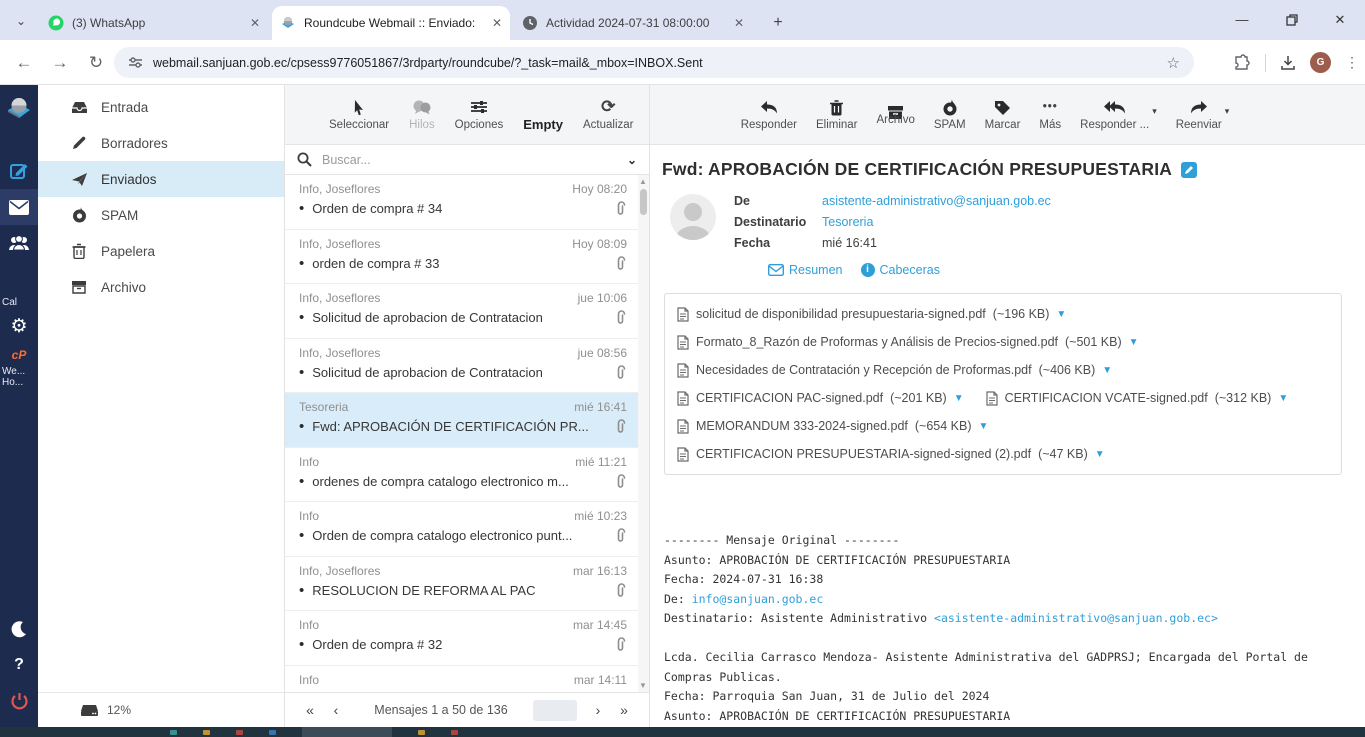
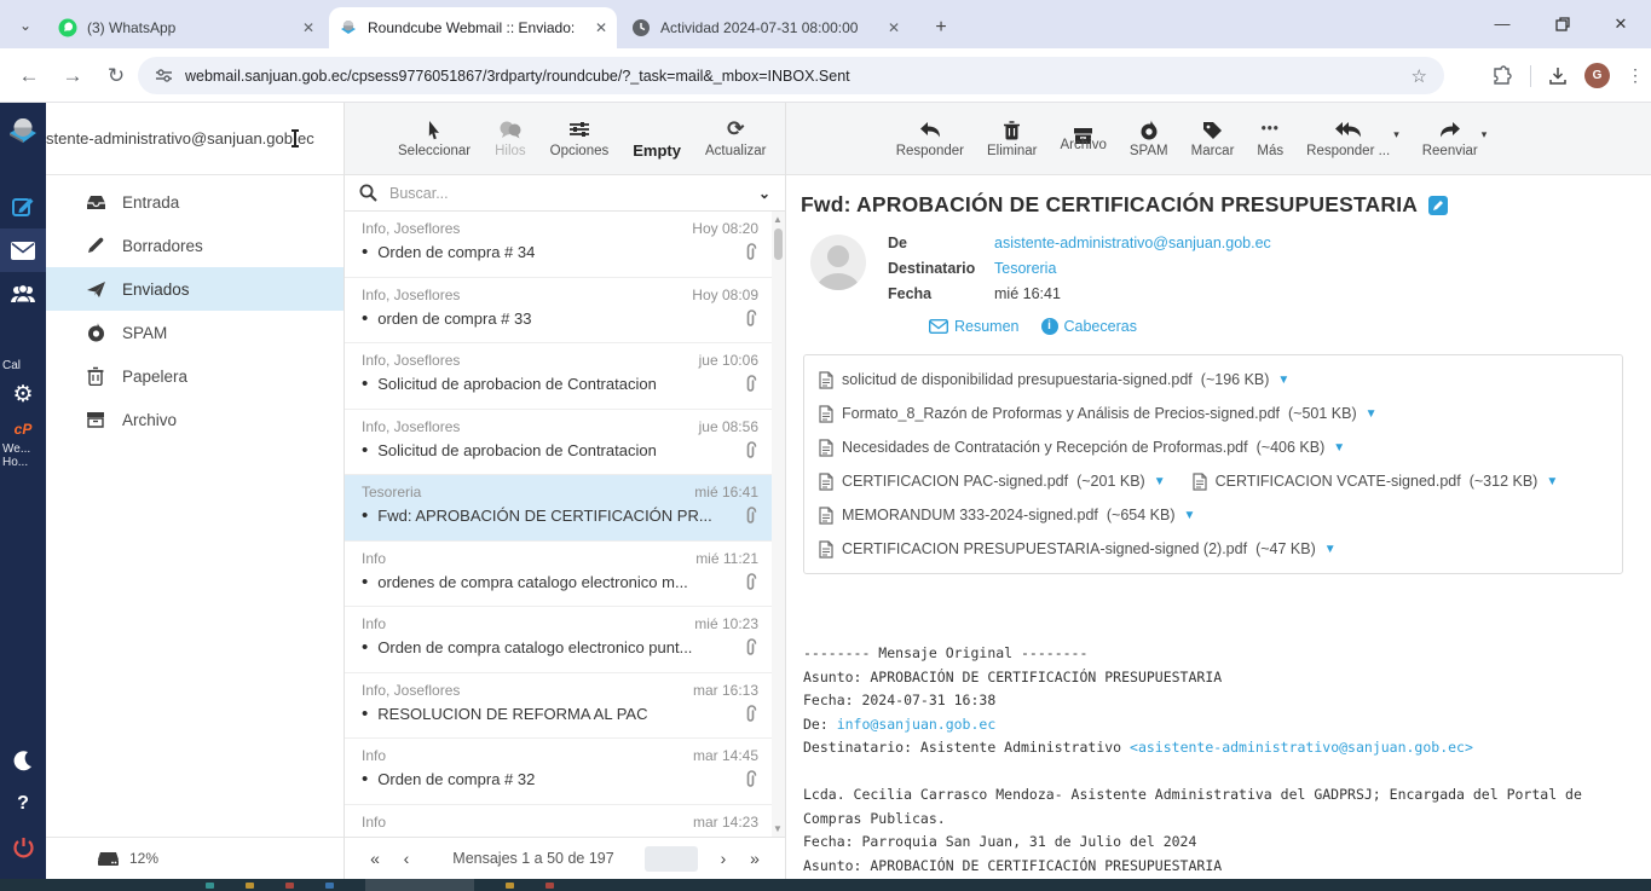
  ⌄
  (3) WhatsApp
  ✕
  Roundcube Webmail :: Enviado:
  ✕
  Actividad 2024-07-31 08:00:00
  ✕
  +
  —
  ✕
  ←
  →
  ↻
  webmail.sanjuan.gob.ec/cpsess9776051867/3rdparty/roundcube/?_task=mail&_mbox=INBOX.Sent
  ☆
  G
  ⋮
  Cal
  ⚙
  cP
  We...
  Ho...
  ?
+ stente-administrativo@sanjuan.gob
+ ec
  Entrada
  Borradores
  Enviados
  SPAM
  Papelera
  Archivo
  12%
  Seleccionar
  Hilos
  Opciones
  Empty
  ⟳
  Actualizar
  Buscar...
  ⌄
  Info, Joseflores
  Hoy 08:20
  •
  Orden de compra # 34
  Info, Joseflores
  Hoy 08:09
  •
  orden de compra # 33
  Info, Joseflores
  jue 10:06
  •
  Solicitud de aprobacion de Contratacion
  Info, Joseflores
  jue 08:56
  •
  Solicitud de aprobacion de Contratacion
  Tesoreria
  mié 16:41
  •
  Fwd: APROBACIÓN DE CERTIFICACIÓN PR...
  Info
  mié 11:21
  •
  ordenes de compra catalogo electronico m...
  Info
  mié 10:23
  •
  Orden de compra catalogo electronico punt...
  Info, Joseflores
  mar 16:13
  •
  RESOLUCION DE REFORMA AL PAC
  Info
  mar 14:45
  •
  Orden de compra # 32
  Info
- mar 14:11
+ mar 14:23
  ▲
  ▼
  «
  ‹
- Mensajes 1 a 50 de 136
+ Mensajes 1 a 50 de 197
  ›
  »
  Responder
  Eliminar
  Archivo
  SPAM
  Marcar
  •••
  Más
  Responder ...
  ▾
  Reenviar
  ▾
  Fwd: APROBACIÓN DE CERTIFICACIÓN PRESUPUESTARIA
  De
  asistente-administrativo@sanjuan.gob.ec
  Destinatario
  Tesoreria
  Fecha
  mié 16:41
  Resumen
  i
  Cabeceras
  solicitud de disponibilidad presupuestaria-signed.pdf
  (~196 KB)
  ▼
  Formato_8_Razón de Proformas y Análisis de Precios-signed.pdf
  (~501 KB)
  ▼
  Necesidades de Contratación y Recepción de Proformas.pdf
  (~406 KB)
  ▼
  CERTIFICACION PAC-signed.pdf
  (~201 KB)
  ▼
  CERTIFICACION VCATE-signed.pdf
  (~312 KB)
  ▼
  MEMORANDUM 333-2024-signed.pdf
  (~654 KB)
  ▼
  CERTIFICACION PRESUPUESTARIA-signed-signed (2).pdf
  (~47 KB)
  ▼
  -------- Mensaje Original -------- Asunto: APROBACIÓN DE CERTIFICACIÓN PRESUPUESTARIA Fecha: 2024-07-31 16:38 De: info@sanjuan.gob.ec Destinatario: Asistente Administrativo <asistente-administrativo@sanjuan.gob.ec> Lcda. Cecilia Carrasco Mendoza- Asistente Administrativa del GADPRSJ; Encargada del Portal de Compras Publicas. Fecha: Parroquia San Juan, 31 de Julio del 2024 Asunto: APROBACIÓN DE CERTIFICACIÓN PRESUPUESTARIA
